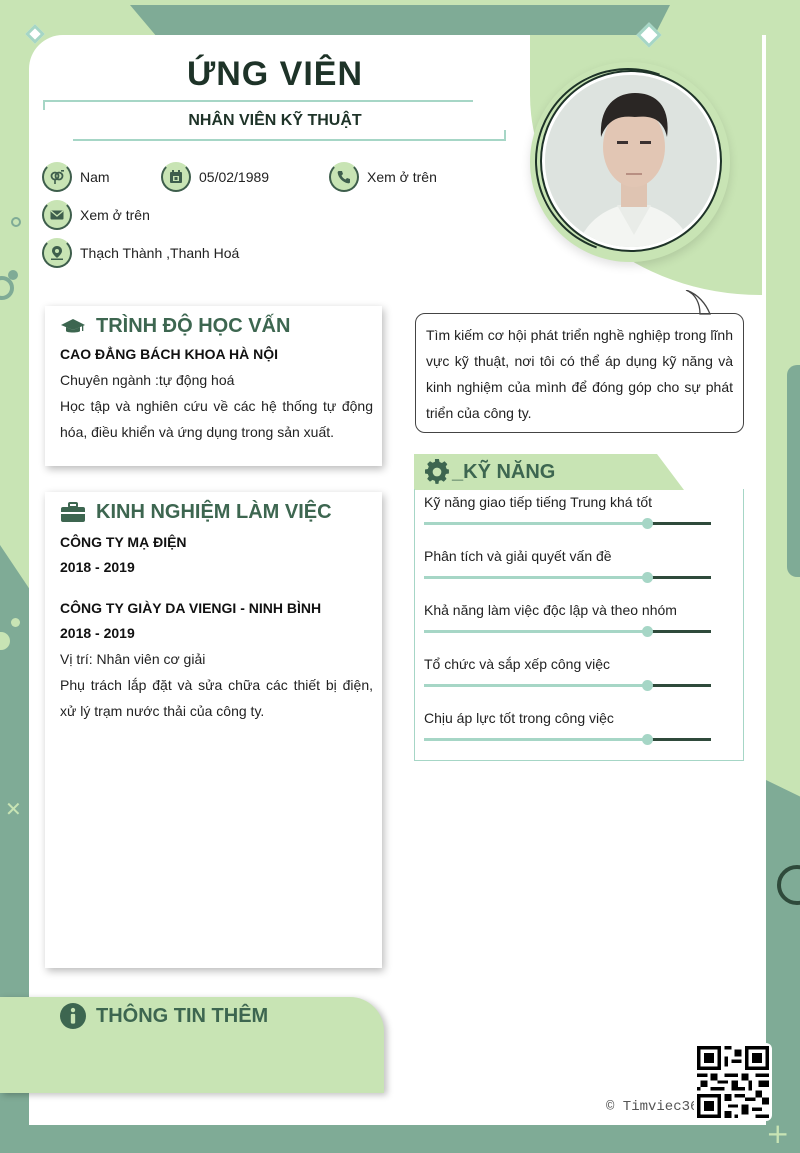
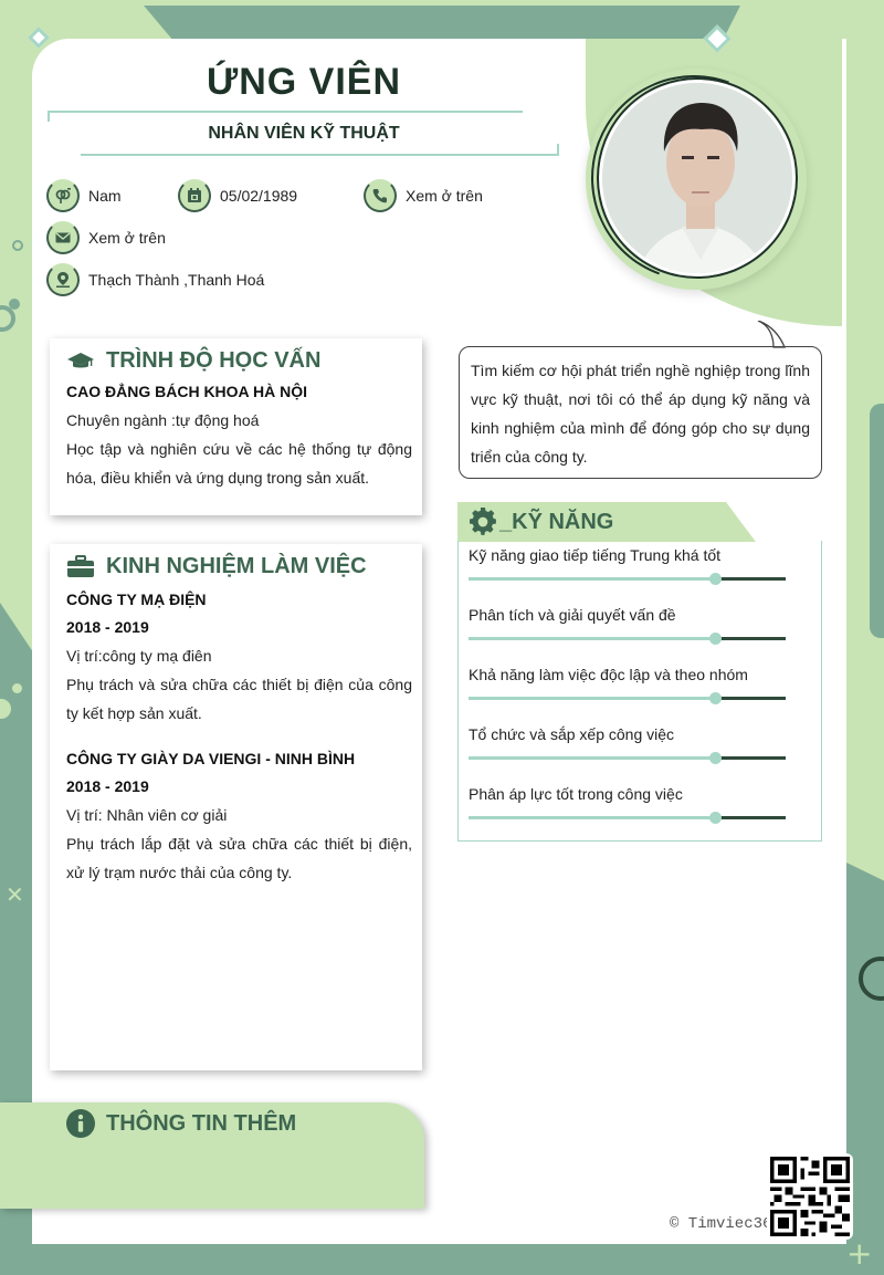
  ✕
  +
  ỨNG VIÊN
  NHÂN VIÊN KỸ THUẬT
  Nam
  05/02/1989
  Xem ở trên
  Xem ở trên
  Thạch Thành ,Thanh Hoá
  TRÌNH ĐỘ HỌC VẤN
  CAO ĐẲNG BÁCH KHOA HÀ NỘI
  Chuyên ngành :tự động hoá
  Học tập và nghiên cứu về các hệ thống tự động hóa, điều khiển và ứng dụng trong sản xuất.
  KINH NGHIỆM LÀM VIỆC
  CÔNG TY MẠ ĐIỆN
  2018 - 2019
+ Vị trí:công ty mạ điên
+ Phụ trách và sửa chữa các thiết bị điện của công ty kết hợp sản xuất.
  CÔNG TY GIÀY DA VIENGI - NINH BÌNH
  2018 - 2019
  Vị trí: Nhân viên cơ giải
  Phụ trách lắp đặt và sửa chữa các thiết bị điện, xử lý trạm nước thải của công ty.
- Tìm kiếm cơ hội phát triển nghề nghiệp trong lĩnh vực kỹ thuật, nơi tôi có thể áp dụng kỹ năng và kinh nghiệm của mình để đóng góp cho sự phát triển của công ty.
+ Tìm kiếm cơ hội phát triển nghề nghiệp trong lĩnh vực kỹ thuật, nơi tôi có thể áp dụng kỹ năng và kinh nghiệm của mình để đóng góp cho sự dụng triển của công ty.
  _KỸ NĂNG
  Kỹ năng giao tiếp tiếng Trung khá tốt
  Phân tích và giải quyết vấn đề
  Khả năng làm việc độc lập và theo nhóm
  Tổ chức và sắp xếp công việc
- Chịu áp lực tốt trong công việc
+ Phân áp lực tốt trong công việc
  THÔNG TIN THÊM
  © Timviec3
